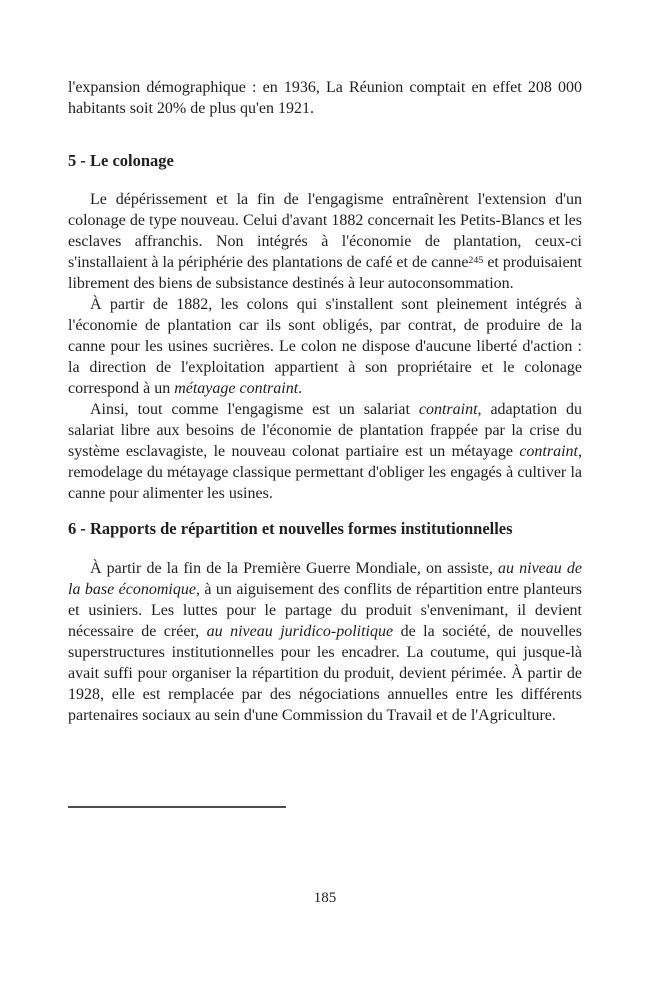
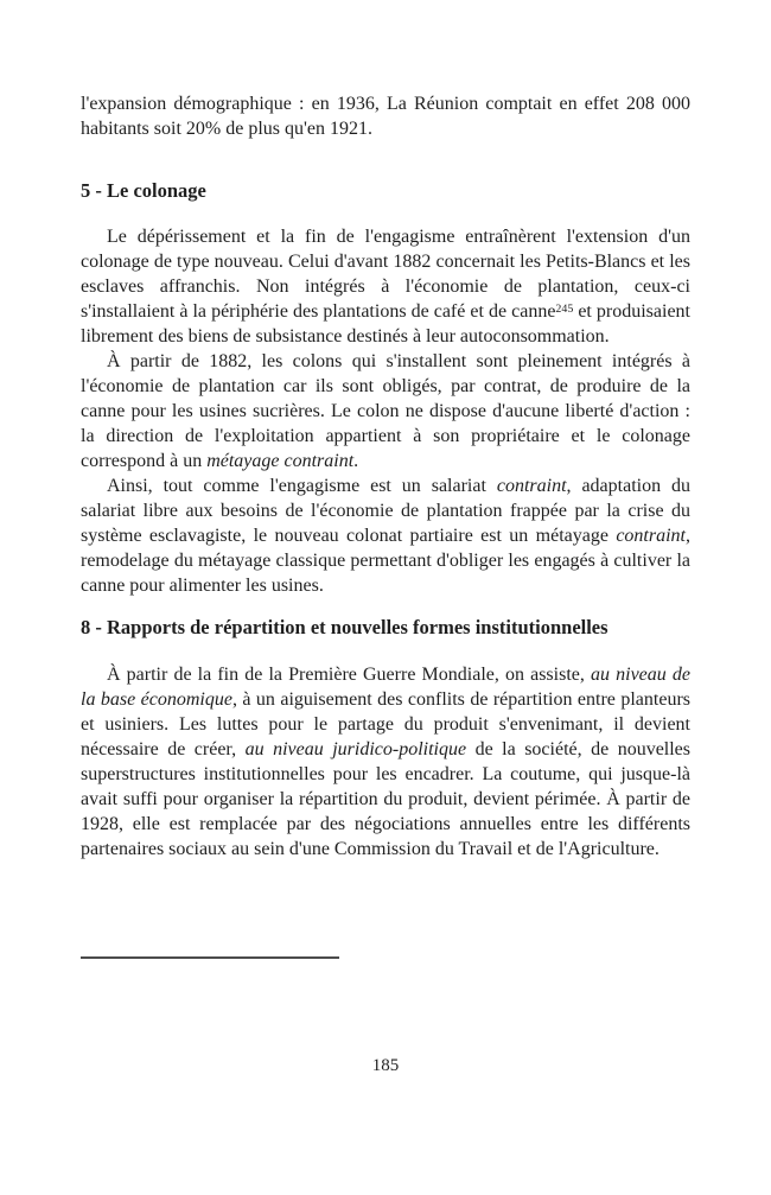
  l'expansion démographique : en 1936, La Réunion comptait en effet 208 000 habitants soit 20% de plus qu'en 1921.
  5 - Le colonage
  Le dépérissement et la fin de l'engagisme entraînèrent l'extension d'un colonage de type nouveau. Celui d'avant 1882 concernait les Petits-Blancs et les esclaves affranchis. Non intégrés à l'économie de plantation, ceux-ci s'installaient à la périphérie des plantations de café et de canne245 et produisaient librement des biens de subsistance destinés à leur autoconsommation.
  À partir de 1882, les colons qui s'installent sont pleinement intégrés à l'économie de plantation car ils sont obligés, par contrat, de produire de la canne pour les usines sucrières. Le colon ne dispose d'aucune liberté d'action : la direction de l'exploitation appartient à son propriétaire et le colonage correspond à un métayage contraint.
  Ainsi, tout comme l'engagisme est un salariat contraint, adaptation du salariat libre aux besoins de l'économie de plantation frappée par la crise du système esclavagiste, le nouveau colonat partiaire est un métayage contraint, remodelage du métayage classique permettant d'obliger les engagés à cultiver la canne pour alimenter les usines.
- 6 - Rapports de répartition et nouvelles formes institutionnelles
+ 8 - Rapports de répartition et nouvelles formes institutionnelles
  À partir de la fin de la Première Guerre Mondiale, on assiste, au niveau de la base économique, à un aiguisement des conflits de répartition entre planteurs et usiniers. Les luttes pour le partage du produit s'envenimant, il devient nécessaire de créer, au niveau juridico-politique de la société, de nouvelles superstructures institutionnelles pour les encadrer. La coutume, qui jusque-là avait suffi pour organiser la répartition du produit, devient périmée. À partir de 1928, elle est remplacée par des négociations annuelles entre les différents partenaires sociaux au sein d'une Commission du Travail et de l'Agriculture.
  185
